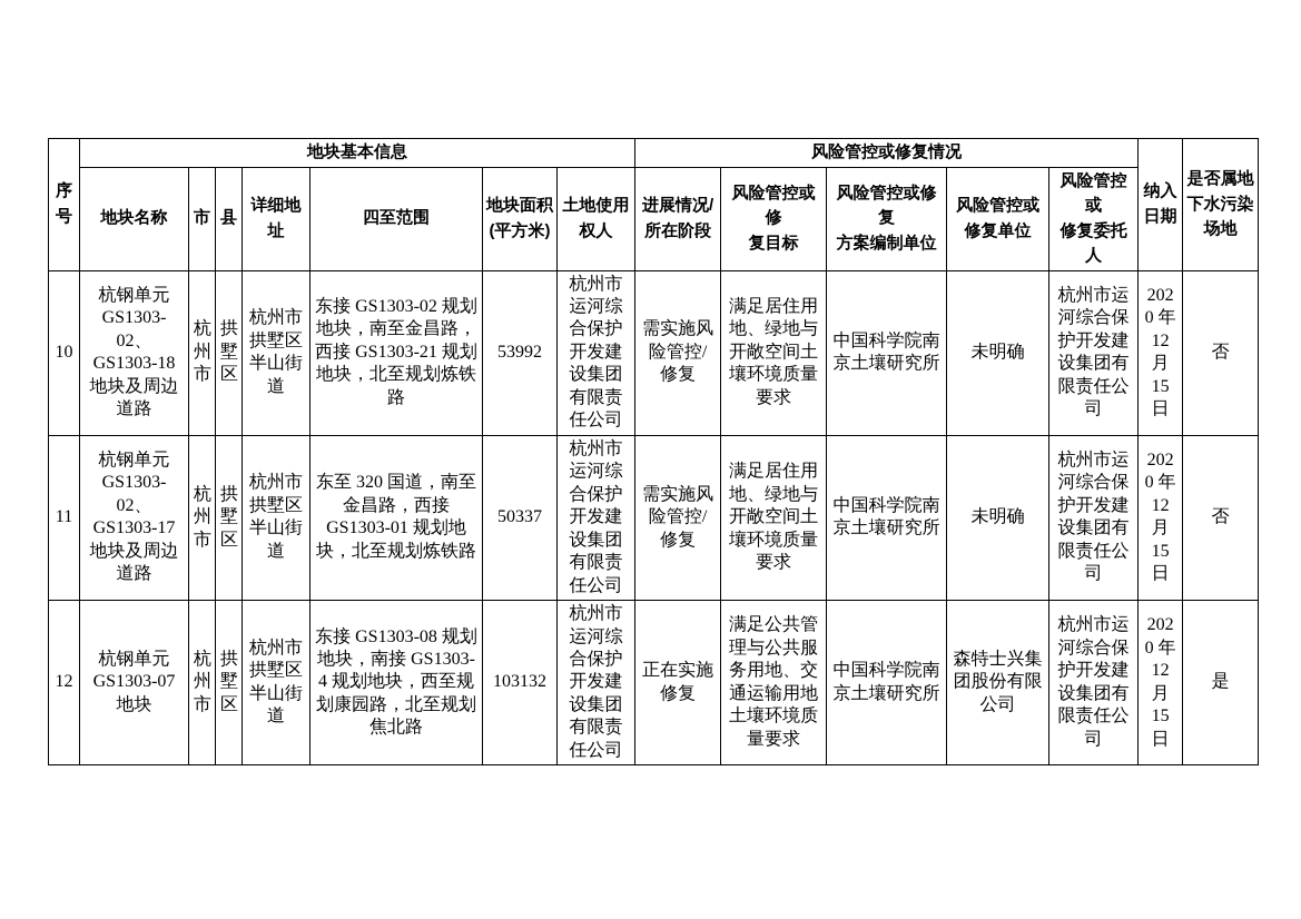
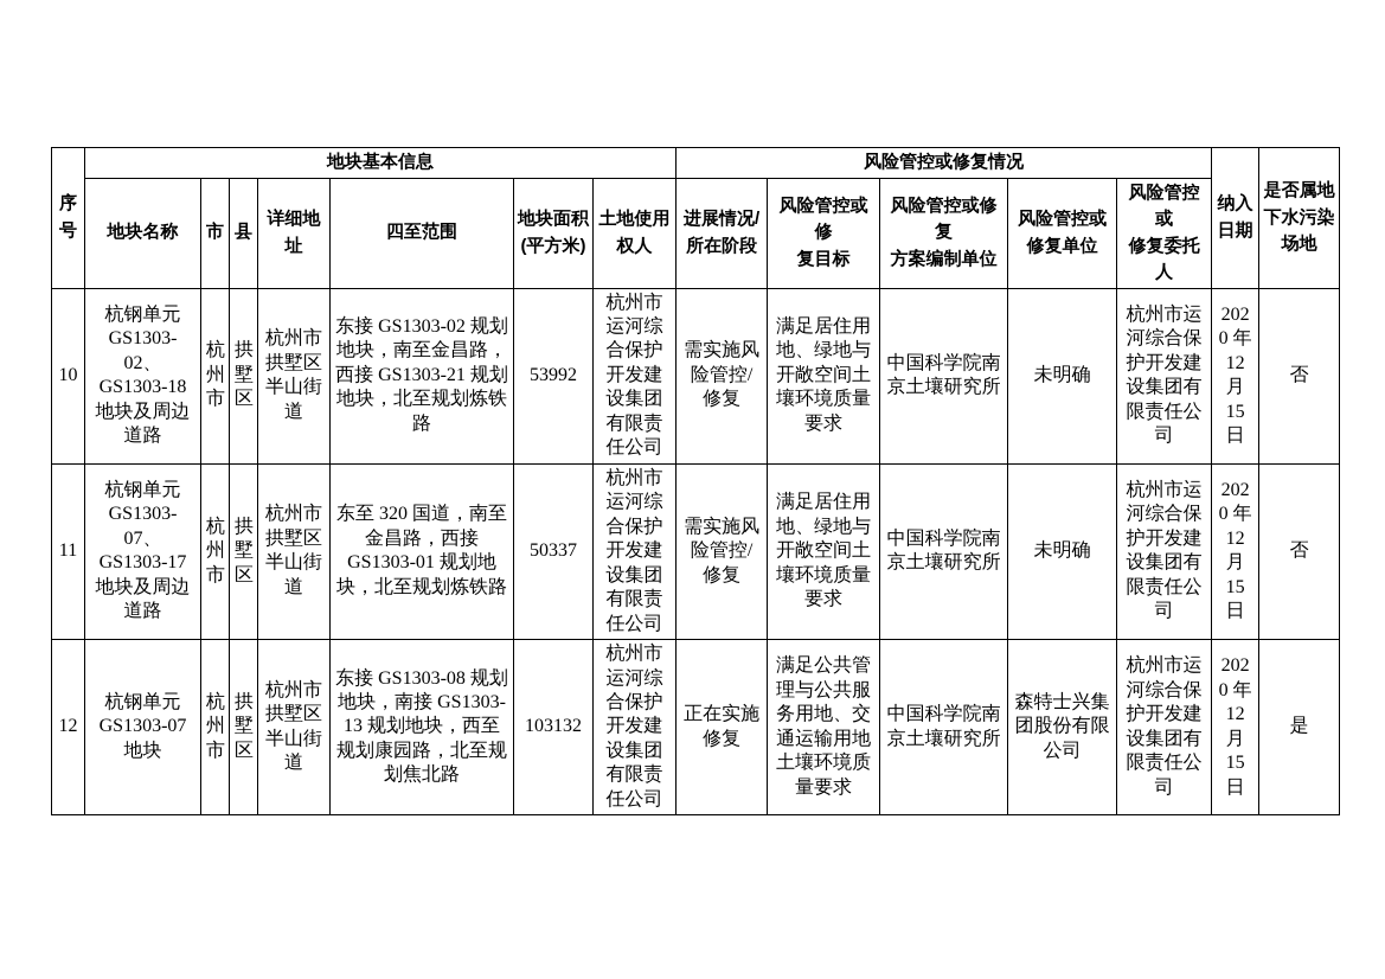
  序 号	地块基本信息	风险管控或修复情况	纳入 日期	是否属地 下水污染 场地
  地块名称	市	县	详细地 址	四至范围	地块面积 (平方米)	土地使用 权人	进展情况/ 所在阶段	风险管控或修 复目标	风险管控或修复 方案编制单位	风险管控或 修复单位	风险管控或 修复委托人
  10	杭钢单元GS1303-02、GS1303-18地块及周边道路	杭州市	拱墅区	杭州市拱墅区半山街道	东接 GS1303-02 规划地块，南至金昌路，西接 GS1303-21 规划地块，北至规划炼铁路	53992	杭州市运河综合保护开发建设集团有限责任公司	需实施风险管控/修复	满足居住用地、绿地与开敞空间土壤环境质量要求	中国科学院南京土壤研究所	未明确	杭州市运河综合保护开发建设集团有限责任公司	202 0 年 12 月 15 日	否
- 11	杭钢单元GS1303-02、GS1303-17地块及周边道路	杭州市	拱墅区	杭州市拱墅区半山街道	东至 320 国道，南至金昌路，西接 GS1303-01 规划地块，北至规划炼铁路	50337	杭州市运河综合保护开发建设集团有限责任公司	需实施风险管控/修复	满足居住用地、绿地与开敞空间土壤环境质量要求	中国科学院南京土壤研究所	未明确	杭州市运河综合保护开发建设集团有限责任公司	202 0 年 12 月 15 日	否
+ 11	杭钢单元GS1303-07、GS1303-17地块及周边道路	杭州市	拱墅区	杭州市拱墅区半山街道	东至 320 国道，南至金昌路，西接 GS1303-01 规划地块，北至规划炼铁路	50337	杭州市运河综合保护开发建设集团有限责任公司	需实施风险管控/修复	满足居住用地、绿地与开敞空间土壤环境质量要求	中国科学院南京土壤研究所	未明确	杭州市运河综合保护开发建设集团有限责任公司	202 0 年 12 月 15 日	否
- 12	杭钢单元GS1303-07地块	杭州市	拱墅区	杭州市拱墅区半山街道	东接 GS1303-08 规划地块，南接 GS1303-4 规划地块，西至规划康园路，北至规划焦北路	103132	杭州市运河综合保护开发建设集团有限责任公司	正在实施修复	满足公共管理与公共服务用地、交通运输用地土壤环境质量要求	中国科学院南京土壤研究所	森特士兴集团股份有限公司	杭州市运河综合保护开发建设集团有限责任公司	202 0 年 12 月 15 日	是
+ 12	杭钢单元GS1303-07地块	杭州市	拱墅区	杭州市拱墅区半山街道	东接 GS1303-08 规划地块，南接 GS1303-13 规划地块，西至规划康园路，北至规划焦北路	103132	杭州市运河综合保护开发建设集团有限责任公司	正在实施修复	满足公共管理与公共服务用地、交通运输用地土壤环境质量要求	中国科学院南京土壤研究所	森特士兴集团股份有限公司	杭州市运河综合保护开发建设集团有限责任公司	202 0 年 12 月 15 日	是
